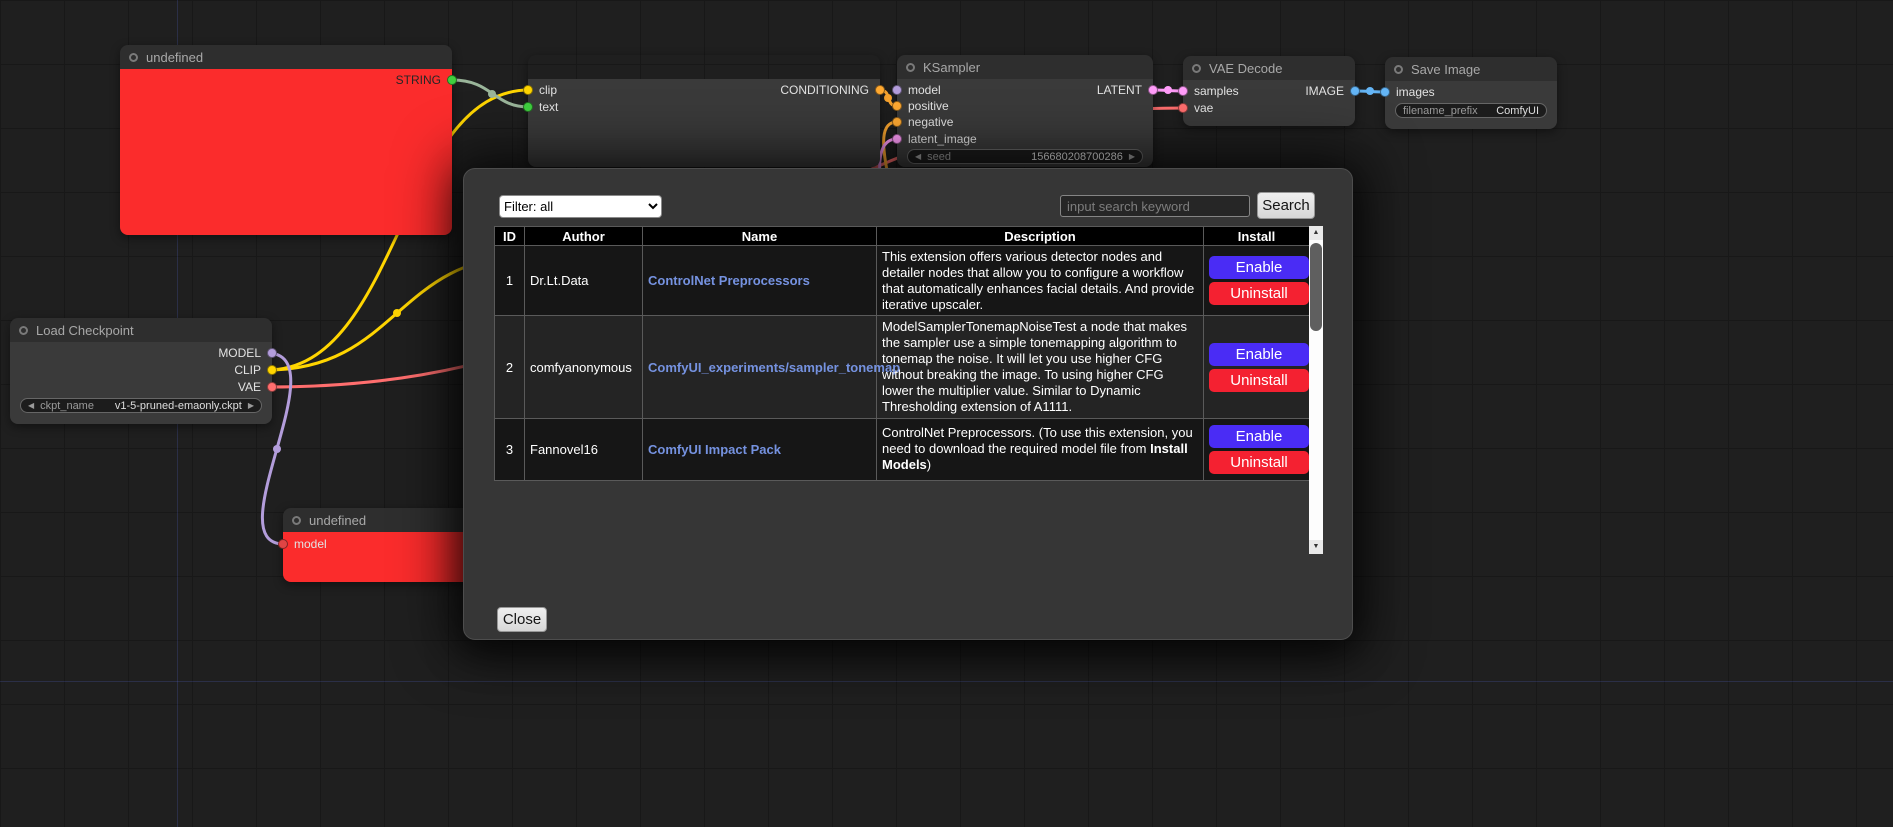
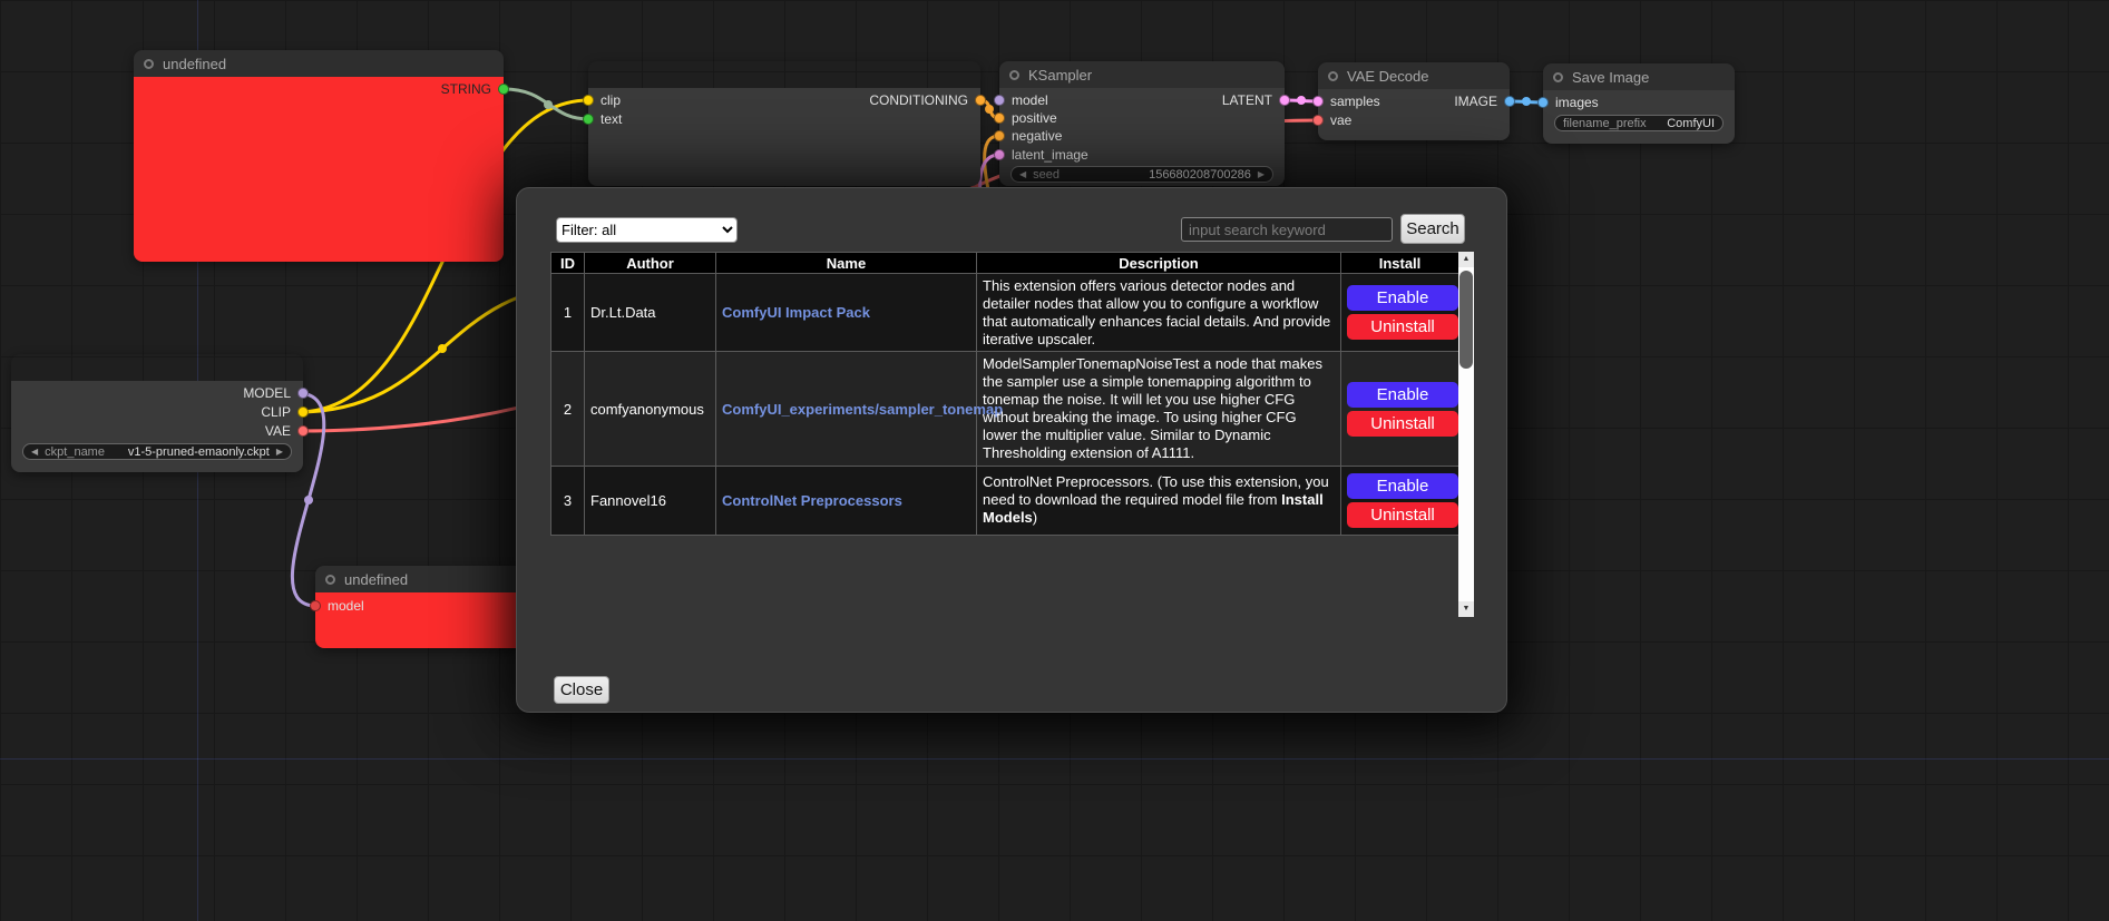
  undefined
  STRING
  clip
  text
  CONDITIONING
  KSampler
  model
  positive
  negative
  latent_image
  LATENT
  ◀
  seed
  156680208700286
  ▶
  VAE Decode
  samples
  vae
  IMAGE
  Save Image
  images
  filename_prefix
  ComfyUI
- Load Checkpoint
  MODEL
  CLIP
  VAE
  ◀
  ckpt_name
  v1-5-pruned-emaonly.ckpt
  ▶
  undefined
  model
  Filter: all
  input search keyword
  Search
  ID	Author	Name	Description	Install
- 1	Dr.Lt.Data	ControlNet Preprocessors	This extension offers various detector nodes and detailer nodes that allow you to configure a workflow that automatically enhances facial details. And provide iterative upscaler.	Enable Uninstall
+ 1	Dr.Lt.Data	ComfyUI Impact Pack	This extension offers various detector nodes and detailer nodes that allow you to configure a workflow that automatically enhances facial details. And provide iterative upscaler.	Enable Uninstall
  2	comfyanonymous	ComfyUI_experiments/sampler_tonem	ModelSamplerTonemapNoiseTest a node that makes the sampler use a simple tonemapping algorithm to tonemap the noise. It will let you use higher CFG without breaking the image. To using higher CFG lower the multiplier value. Similar to Dynamic Thresholding extension of A1111.	Enable Uninstall
- 3	Fannovel16	ComfyUI Impact Pack	ControlNet Preprocessors. (To use this extension, you need to download the required model file from Install Models)	Enable Uninstall
+ 3	Fannovel16	ControlNet Preprocessors	ControlNet Preprocessors. (To use this extension, you need to download the required model file from Install Models)	Enable Uninstall
  Close
